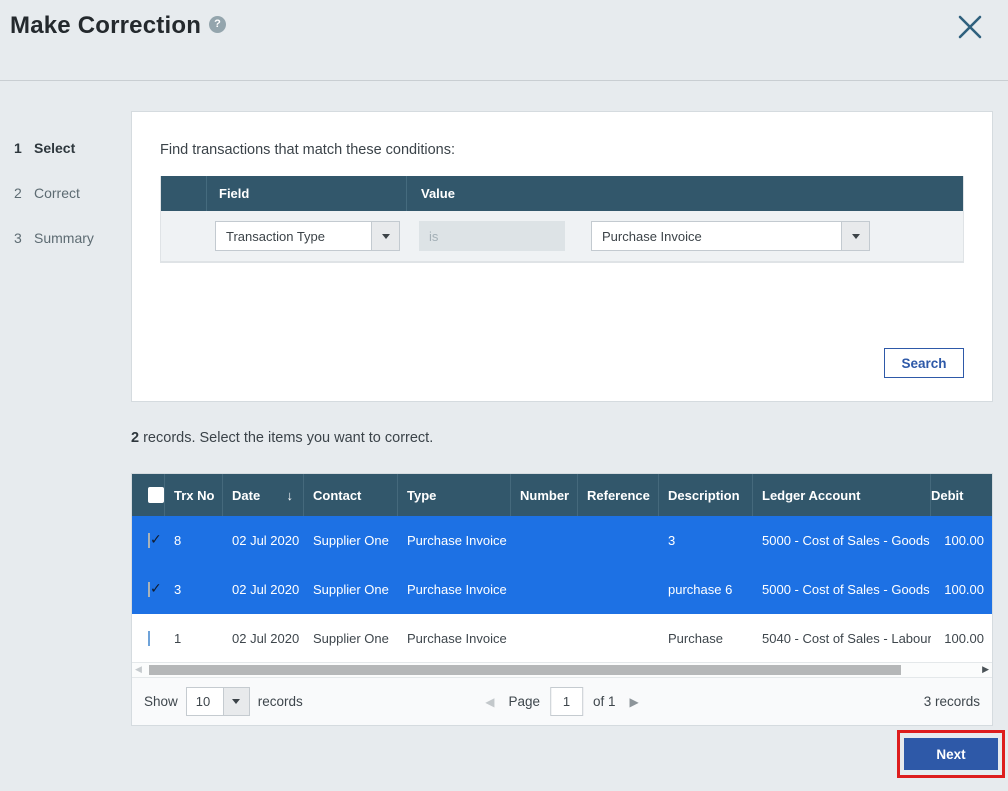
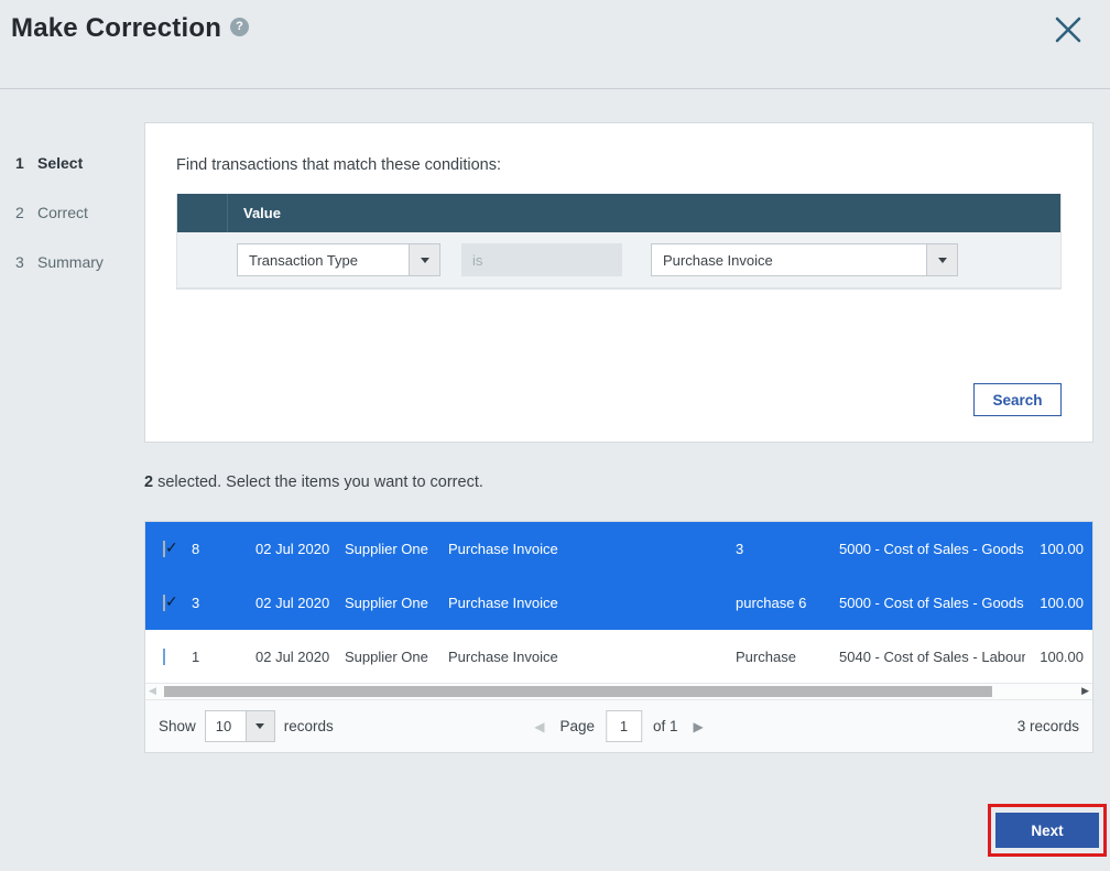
  Make Correction ?
  1
  Select
  2
  Correct
  3
  Summary
  Find transactions that match these conditions:
- Field
  Value
  Transaction Type
  is
  Purchase Invoice
  Search
- 2 records. Select the items you want to correct.
+ 2 selected. Select the items you want to correct.
- Trx No
- Date
- ↓
- Contact
- Type
- Number
- Reference
- Description
- Ledger Account
- Debit
  8
  02 Jul 2020
  Supplier One
  Purchase Invoice
  3
  5000 - Cost of Sales - Goods
  100.00
  3
  02 Jul 2020
  Supplier One
  Purchase Invoice
  purchase 6
  5000 - Cost of Sales - Goods
  100.00
  1
  02 Jul 2020
  Supplier One
  Purchase Invoice
  Purchase
  5040 - Cost of Sales - Labour
  100.00
  ◀
  ▶
  Show
  10
  records
  ◀
  Page
  1
  of 1
  ▶
  3 records
  Next
